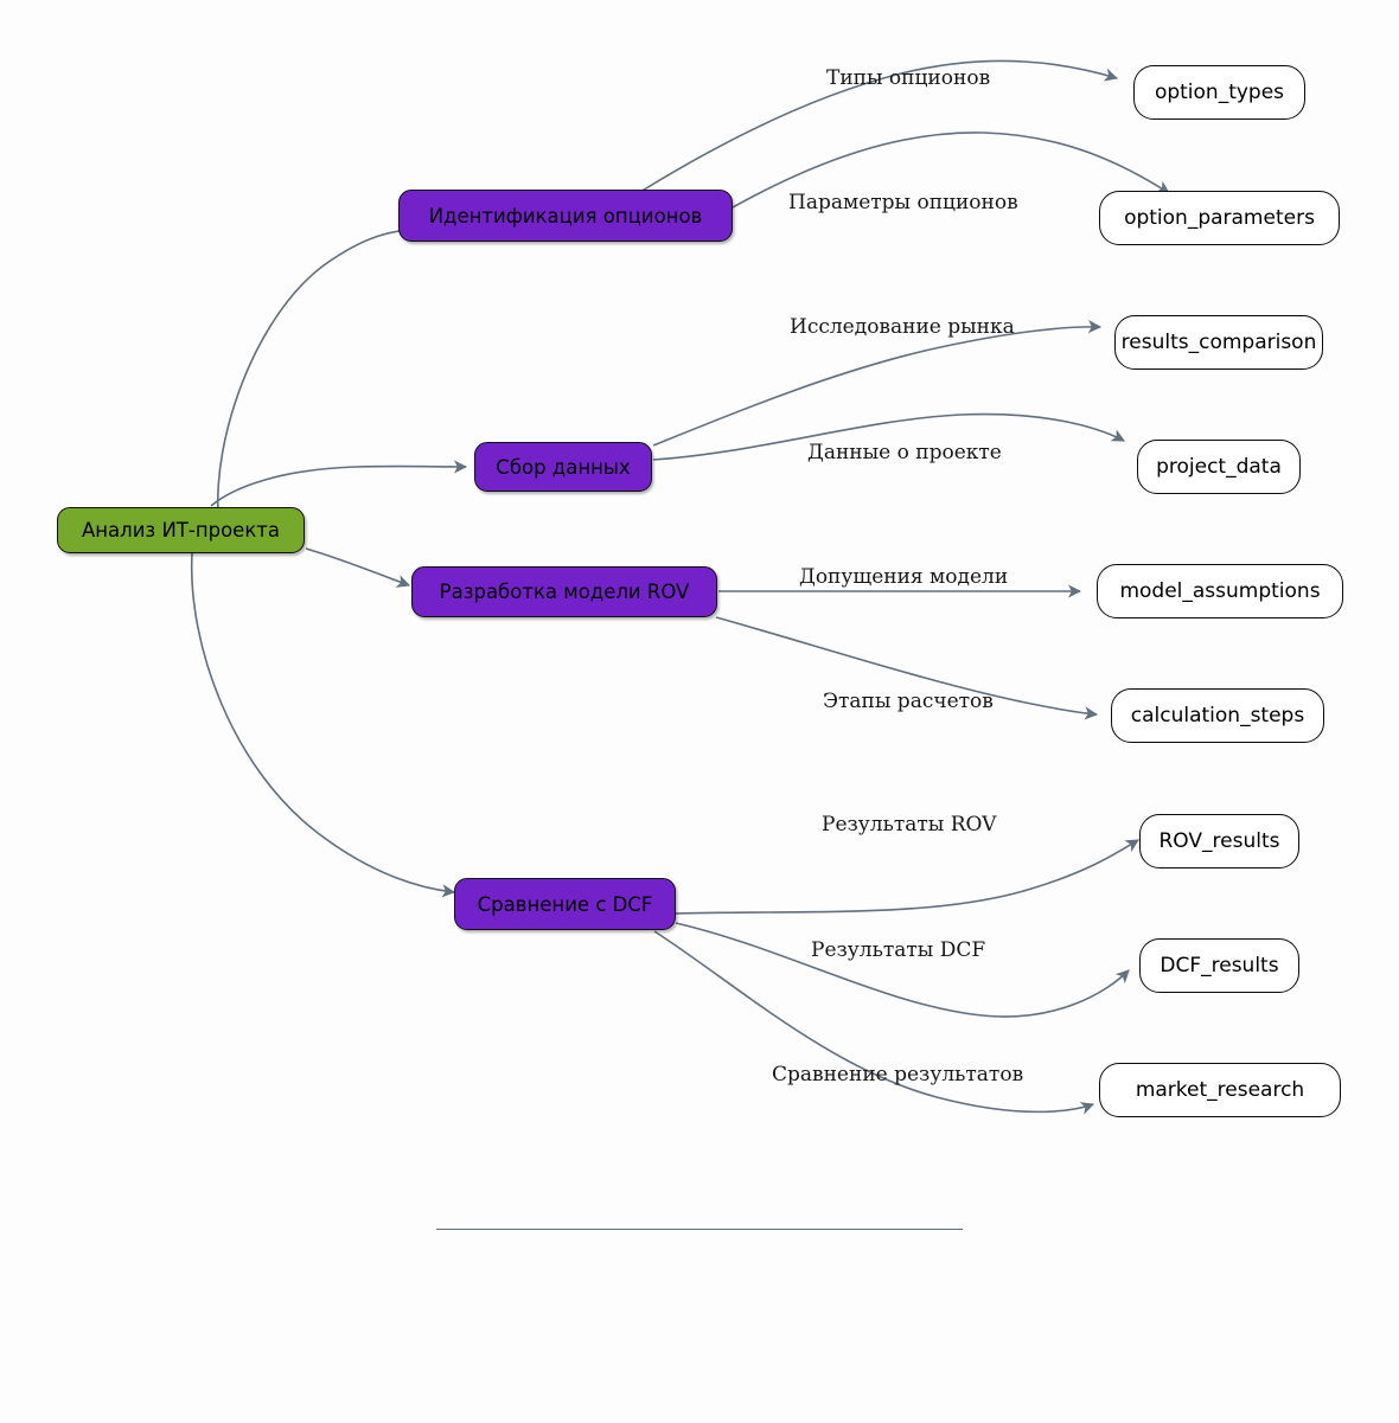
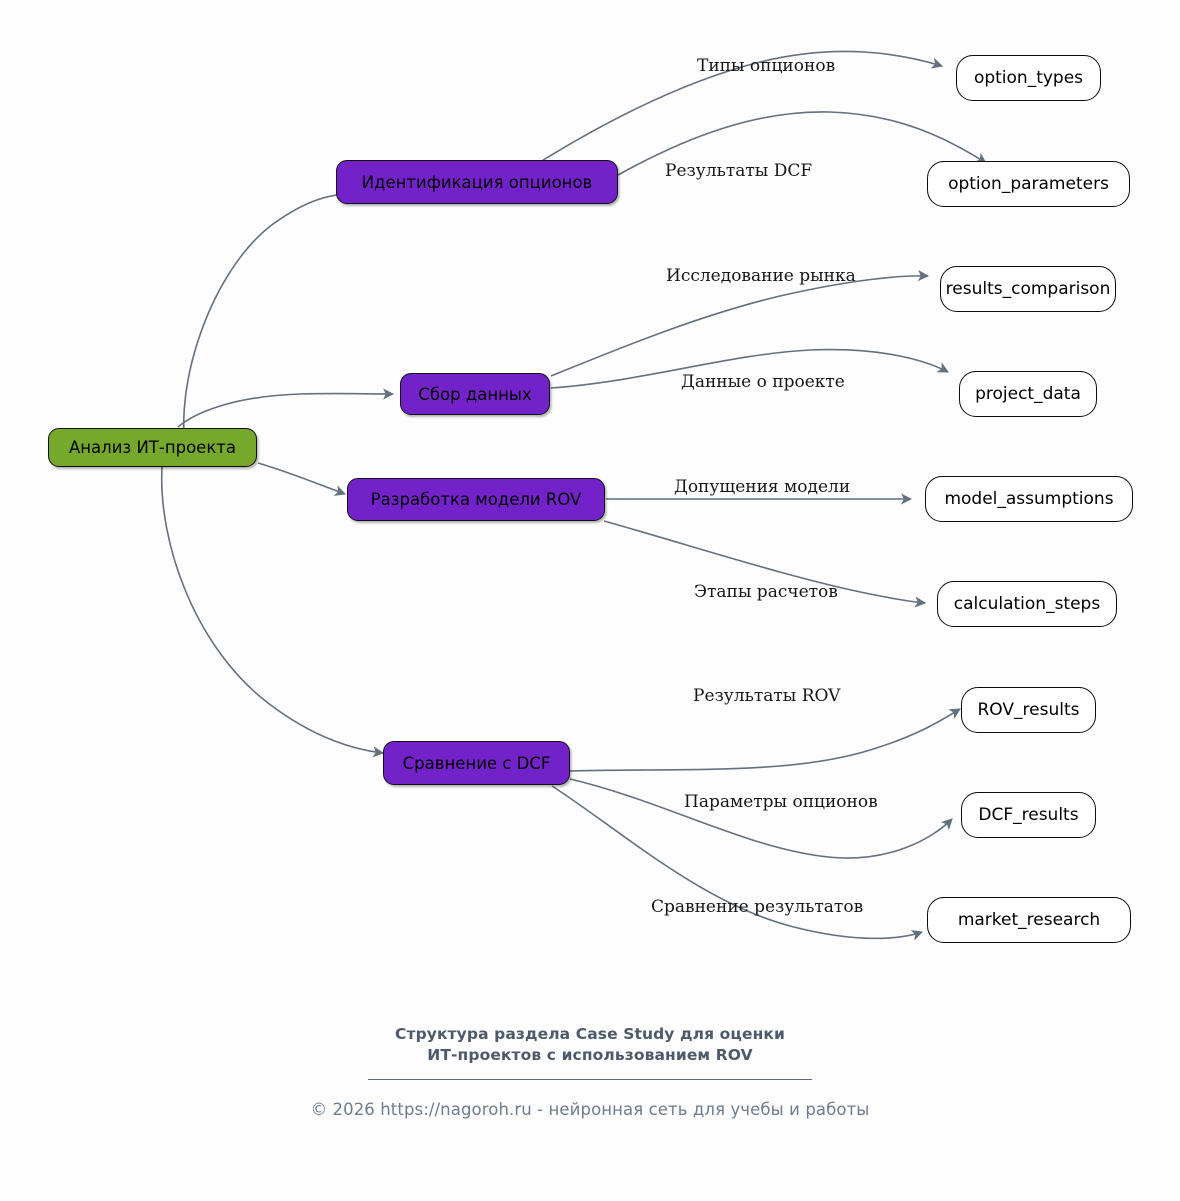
  Анализ ИТ-проекта
  Идентификация опционов
  Сбор данных
  Разработка модели ROV
  Сравнение с DCF
  option_types
  option_parameters
  results_comparison
  project_data
  model_assumptions
  calculation_steps
  ROV_results
  DCF_results
  market_research
  Типы опционов
- Параметры опционов
+ Результаты DCF
  Исследование рынка
  Данные о проекте
  Допущения модели
  Этапы расчетов
  Результаты ROV
- Результаты DCF
+ Параметры опционов
  Сравнение результатов
+ Структура раздела Case Study для оценки
+ ИТ-проектов с использованием ROV
+ © 2026 https://nagoroh.ru - нейронная сеть для учебы и работы
